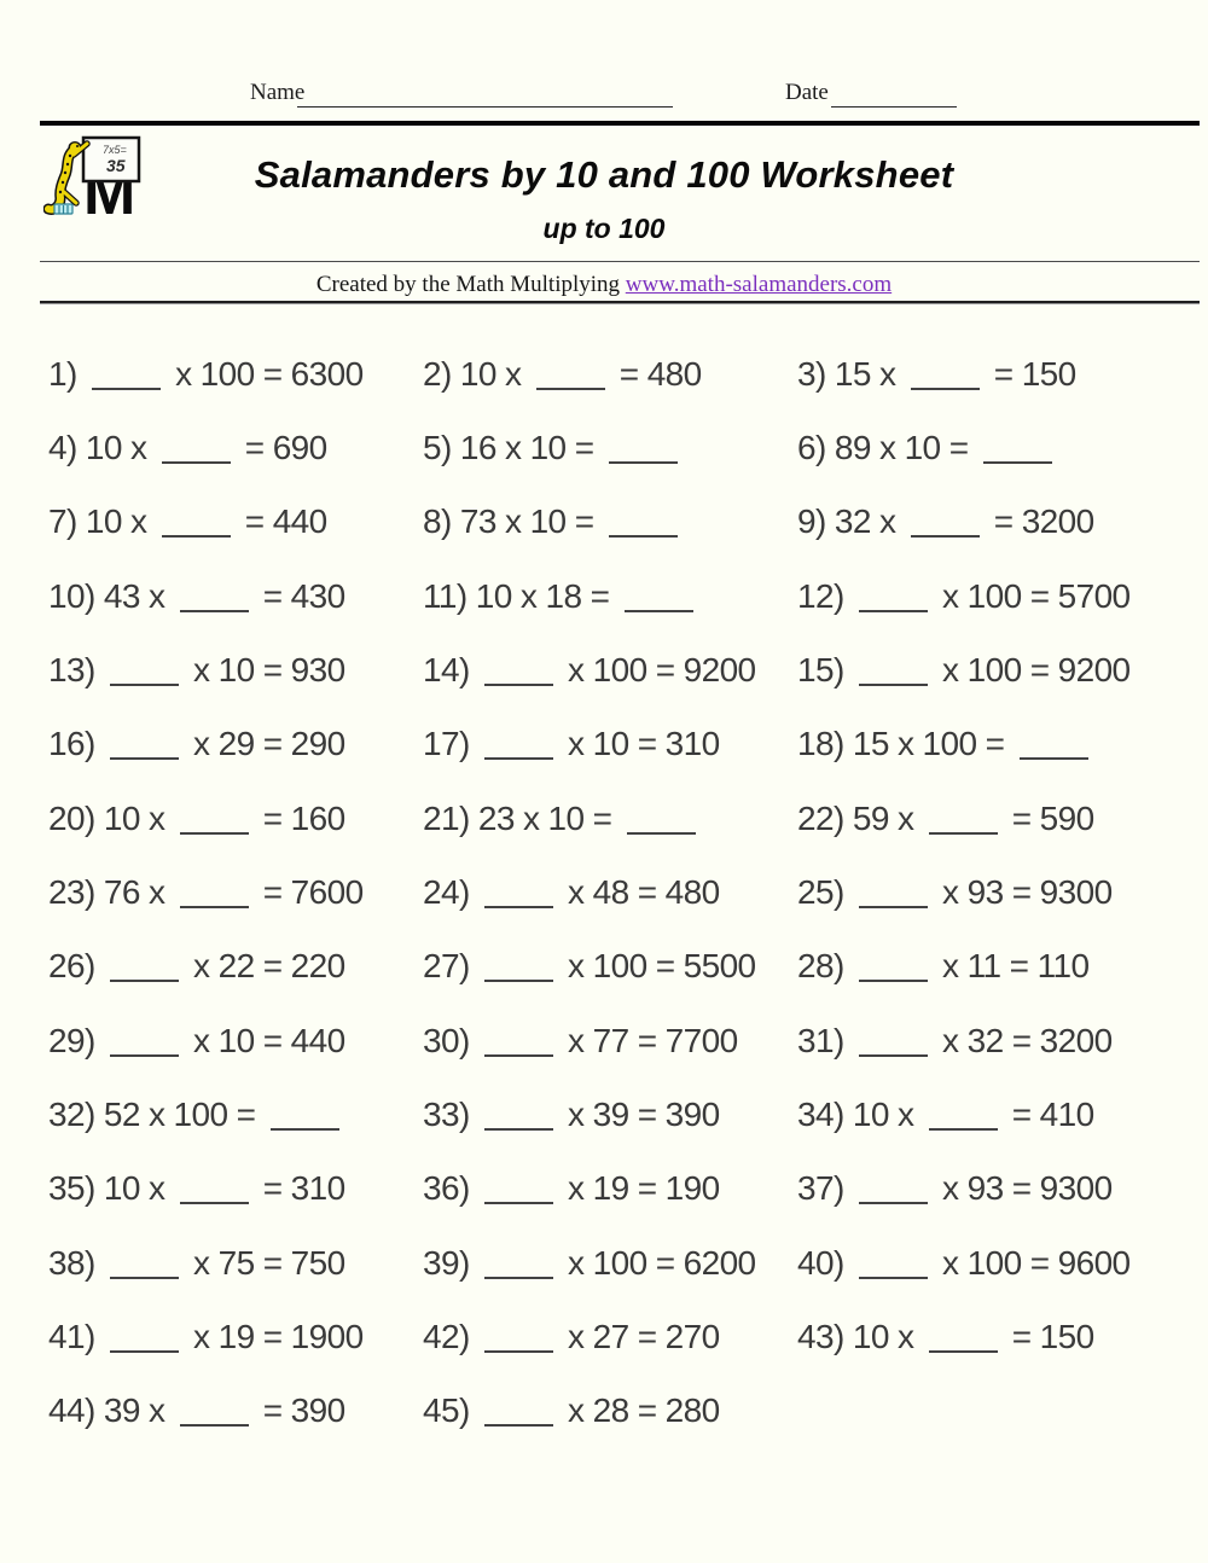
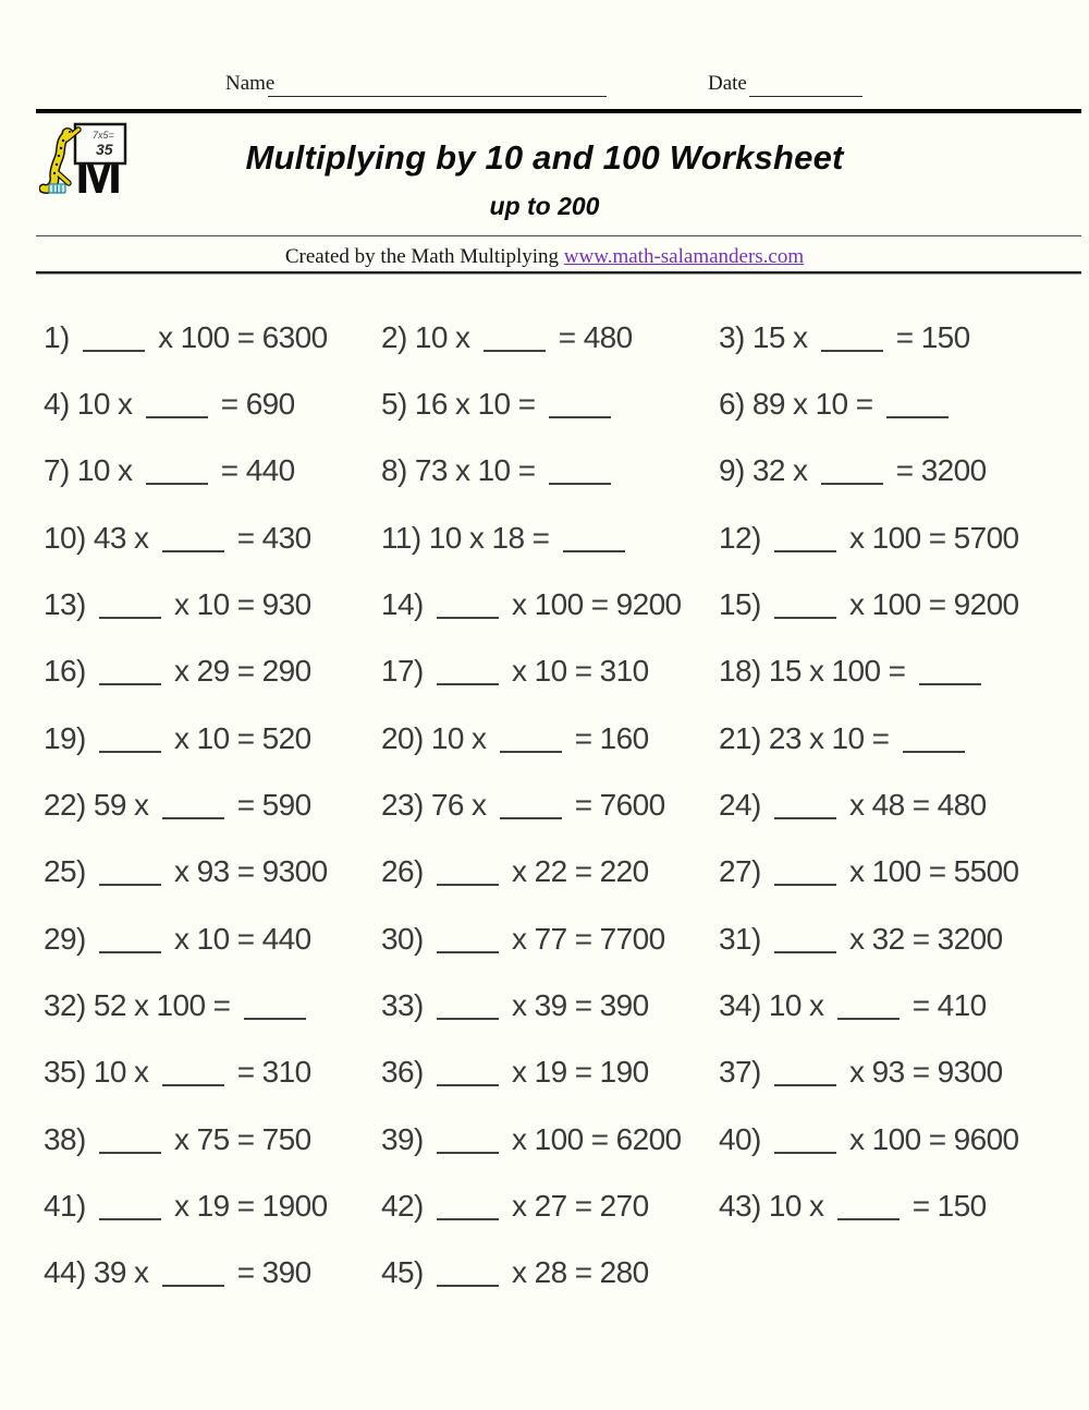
  Name
  Date
  M
  7x5=
  35
- Salamanders by 10 and 100 Worksheet
+ Multiplying by 10 and 100 Worksheet
- up to 100
+ up to 200
  Created by the Math Multiplying www.math-salamanders.com
  1) x 100 = 6300
  2) 10 x = 480
  3) 15 x = 150
  4) 10 x = 690
  5) 16 x 10 =
  6) 89 x 10 =
  7) 10 x = 440
  8) 73 x 10 =
  9) 32 x = 3200
  10) 43 x = 430
  11) 10 x 18 =
  12) x 100 = 5700
  13) x 10 = 930
  14) x 100 = 9200
  15) x 100 = 9200
  16) x 29 = 290
  17) x 10 = 310
  18) 15 x 100 =
+ 19) x 10 = 520
  20) 10 x = 160
  21) 23 x 10 =
  22) 59 x = 590
  23) 76 x = 7600
  24) x 48 = 480
  25) x 93 = 9300
  26) x 22 = 220
  27) x 100 = 5500
- 28) x 11 = 110
  29) x 10 = 440
  30) x 77 = 7700
  31) x 32 = 3200
  32) 52 x 100 =
  33) x 39 = 390
  34) 10 x = 410
  35) 10 x = 310
  36) x 19 = 190
  37) x 93 = 9300
  38) x 75 = 750
  39) x 100 = 6200
  40) x 100 = 9600
  41) x 19 = 1900
  42) x 27 = 270
  43) 10 x = 150
  44) 39 x = 390
  45) x 28 = 280
